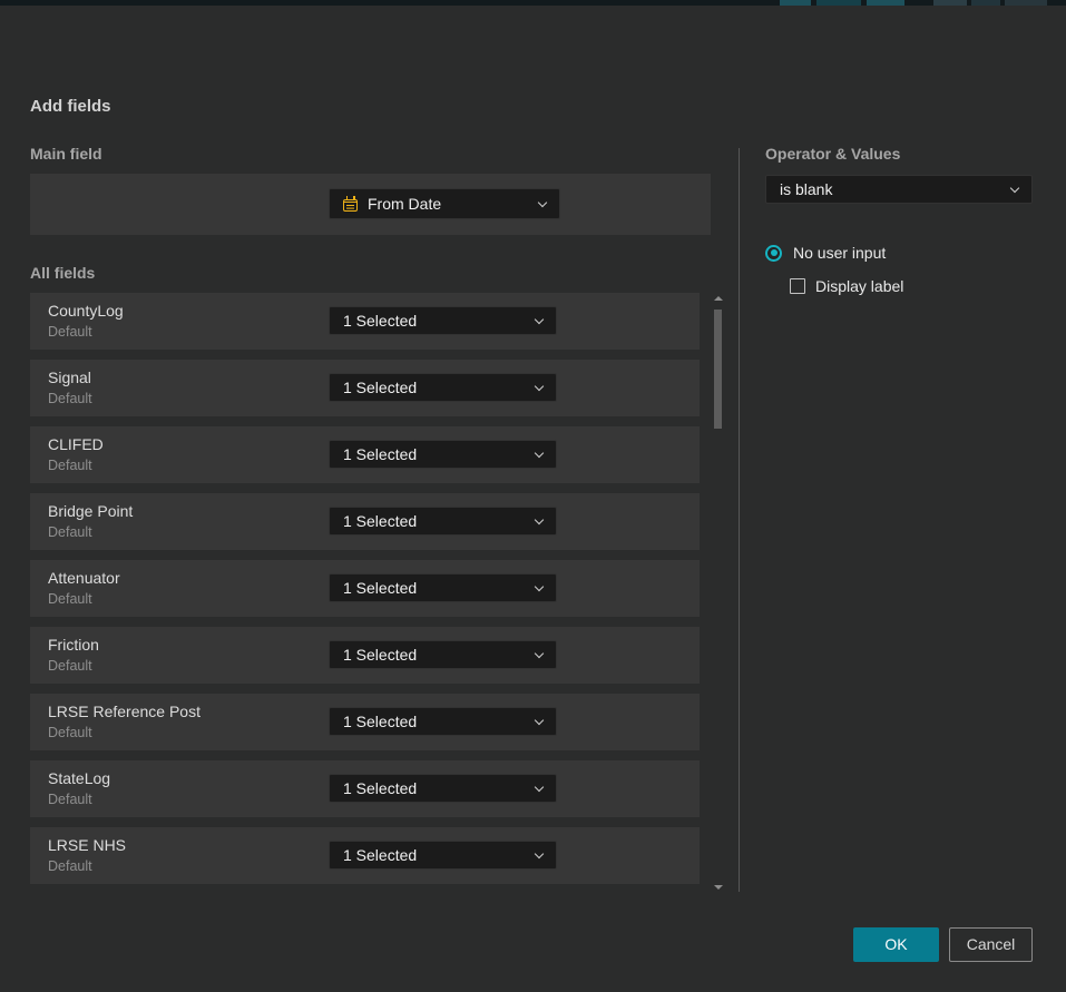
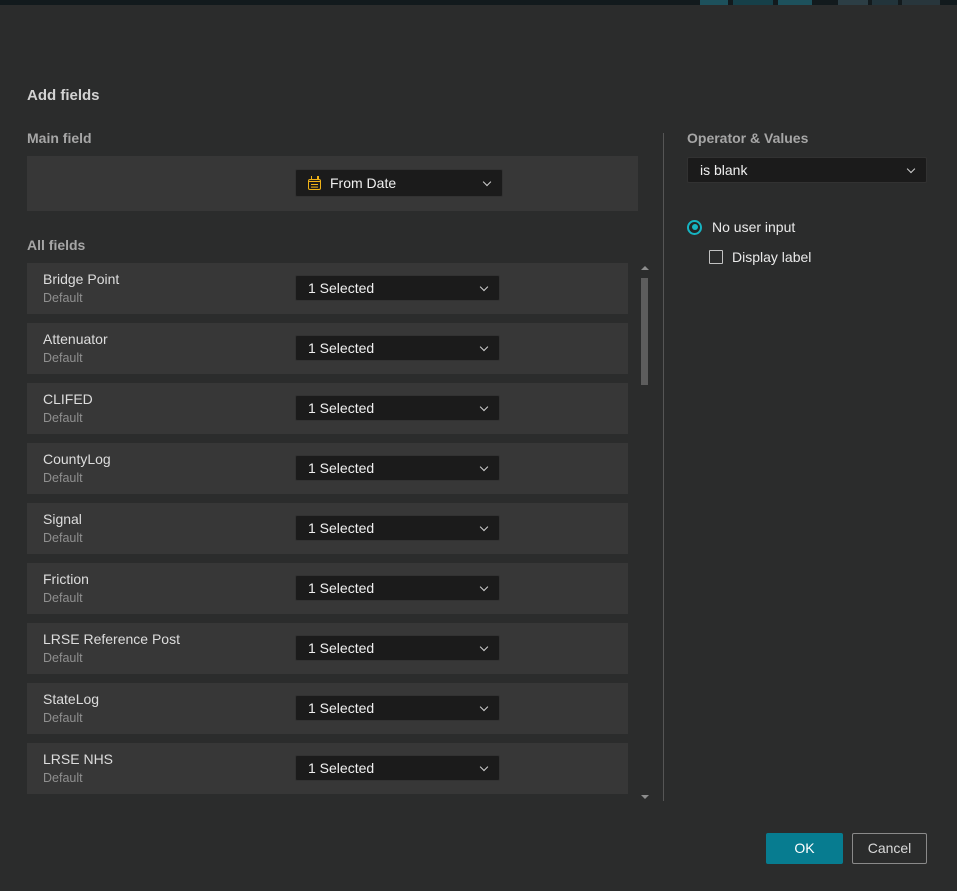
  Add fields
  Main field
  From Date
  All fields
- CountyLog
+ Bridge Point
  Default
  1 Selected
- Signal
+ Attenuator
  Default
  1 Selected
  CLIFED
  Default
  1 Selected
- Bridge Point
+ CountyLog
  Default
  1 Selected
- Attenuator
+ Signal
  Default
  1 Selected
  Friction
  Default
  1 Selected
  LRSE Reference Post
  Default
  1 Selected
  StateLog
  Default
  1 Selected
  LRSE NHS
  Default
  1 Selected
  Operator & Values
  is blank
  No user input
  Display label
  OK
  Cancel
